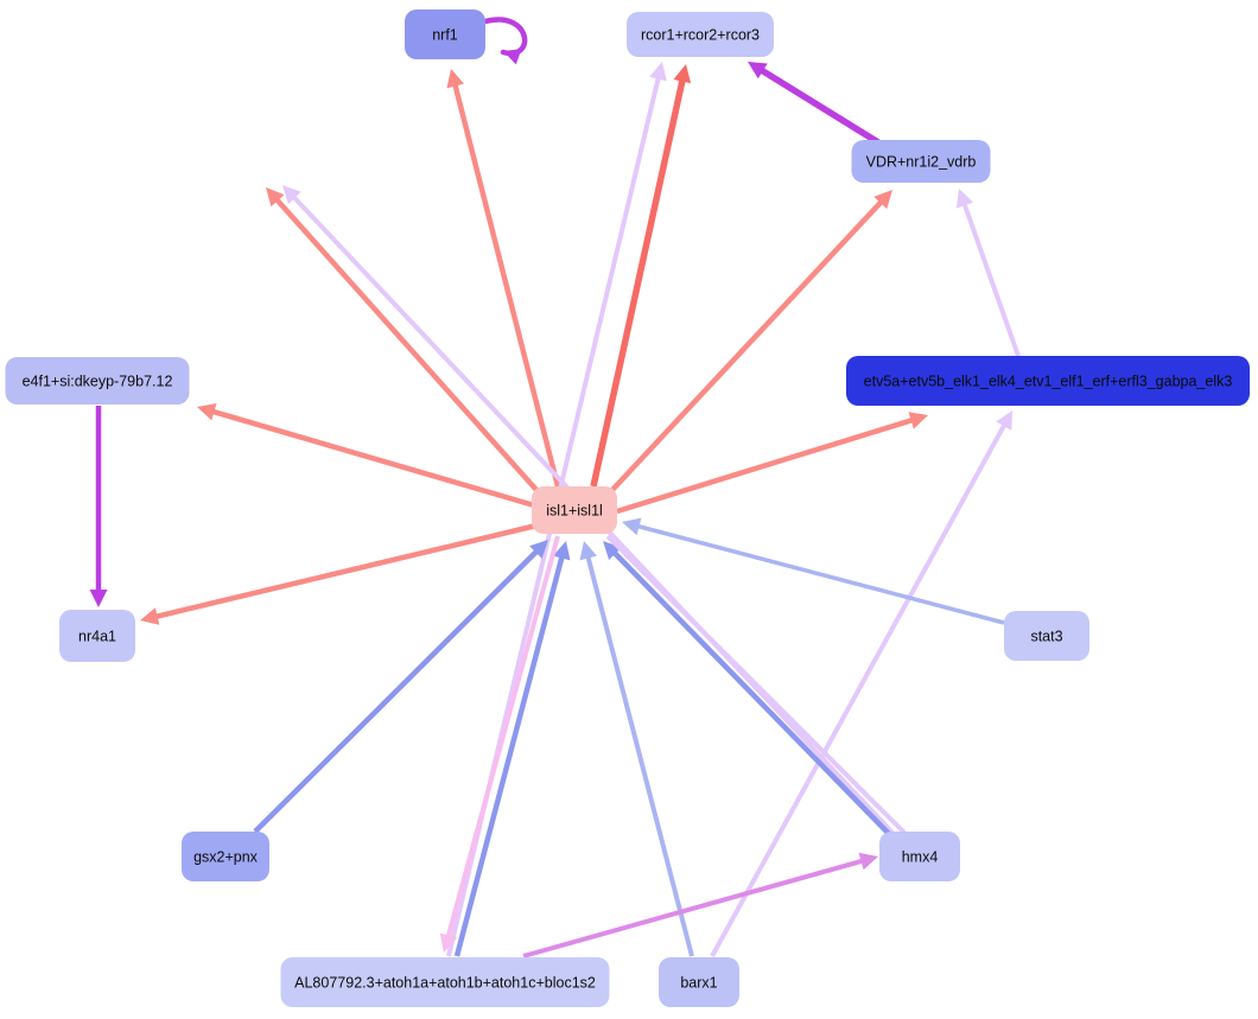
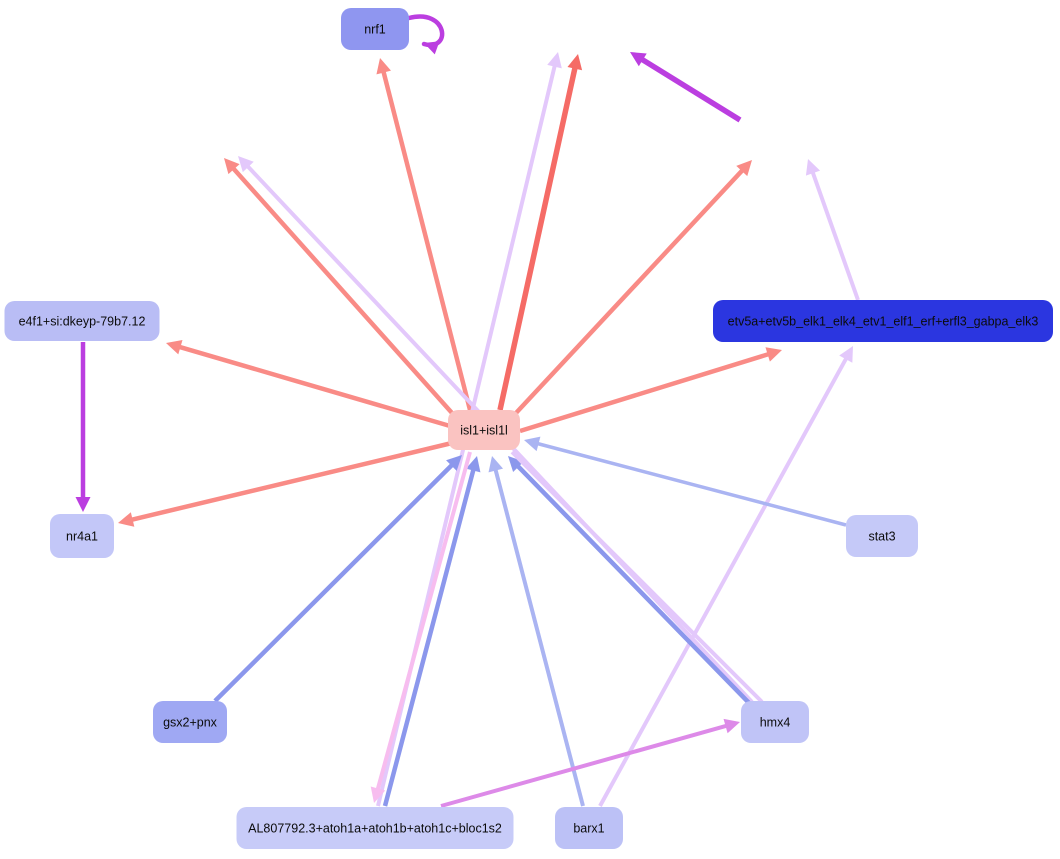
  nrf1
- rcor1+rcor2+rcor3
- VDR+nr1i2_vdrb
  e4f1+si:dkeyp-79b7.12
  etv5a+etv5b_elk1_elk4_etv1_elf1_erf+erfl3_gabpa_elk3
  isl1+isl1l
  nr4a1
  stat3
  gsx2+pnx
  hmx4
  AL807792.3+atoh1a+atoh1b+atoh1c+bloc1s2
  barx1
